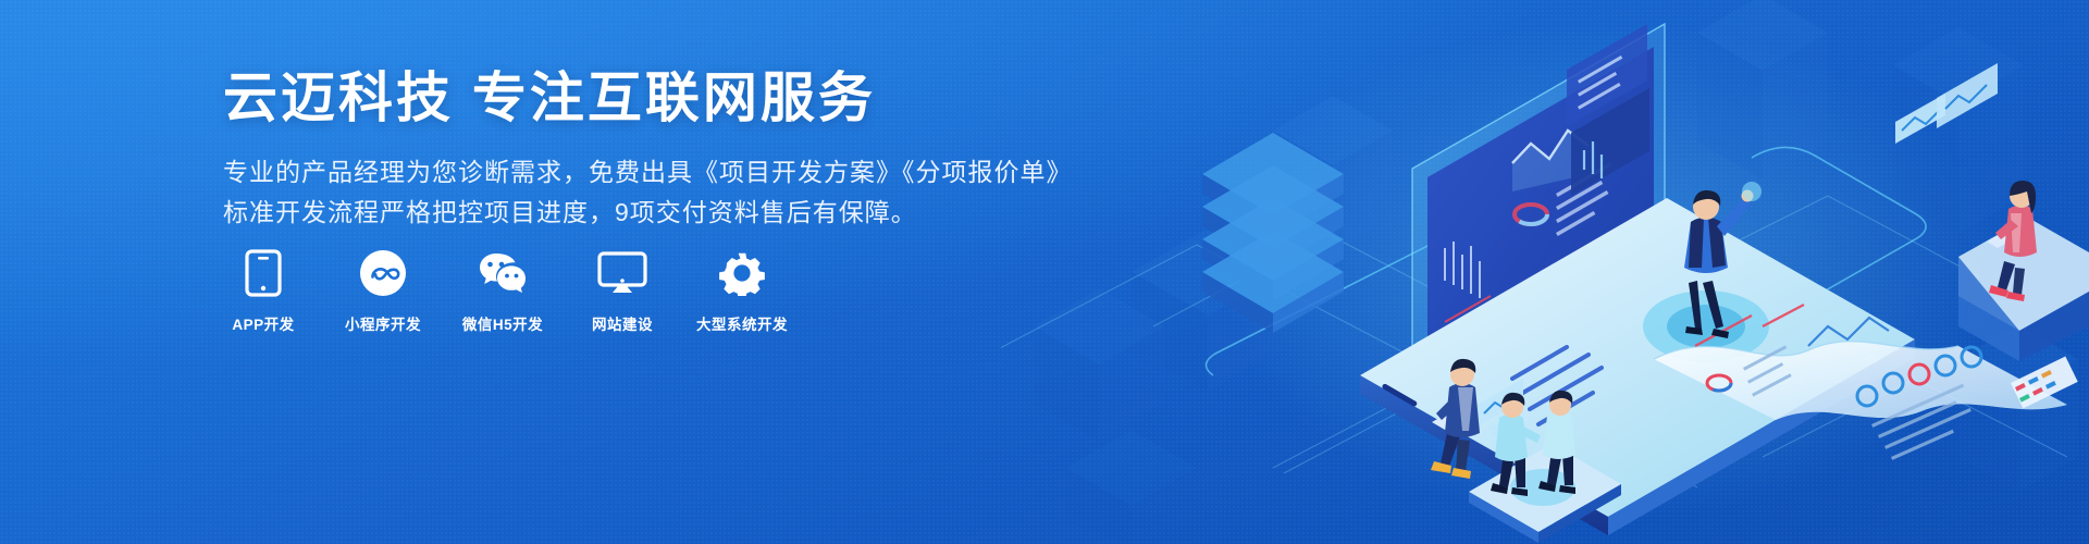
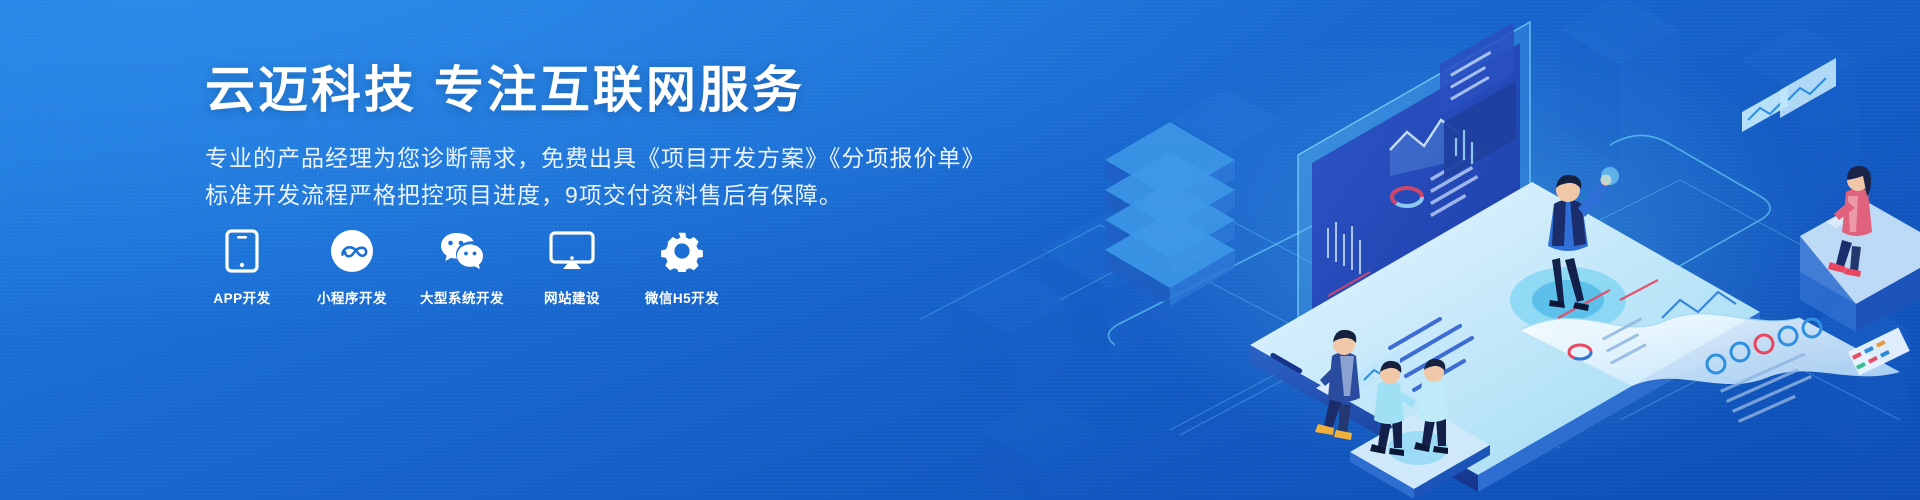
  云迈科技 专注互联网服务
  专业的产品经理为您诊断需求，免费出具《项目开发方案》《分项报价单》
  标准开发流程严格把控项目进度，9项交付资料售后有保障。
  APP开发
  小程序开发
- 微信H5开发
+ 大型系统开发
  网站建设
- 大型系统开发
+ 微信H5开发
